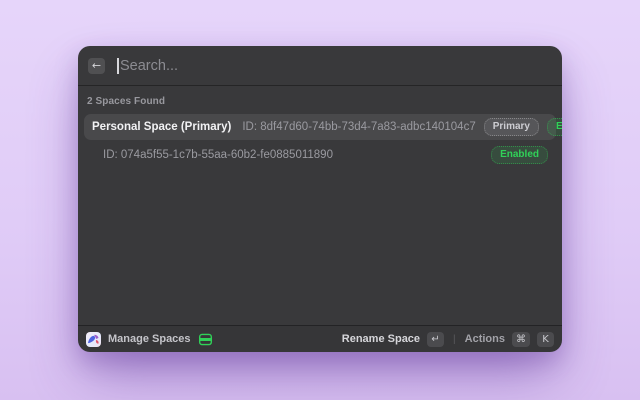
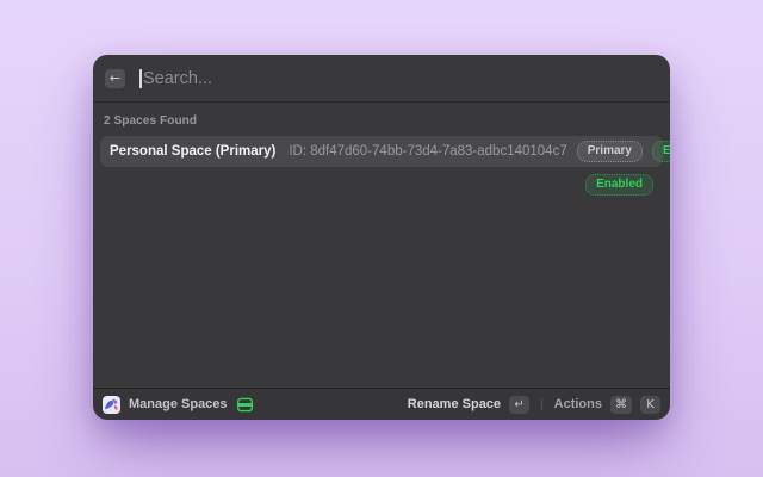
  ←
  Search...
  2 Spaces Found
  Personal Space (Primary)
  ID: 8df47d60-74bb-73d4-7a83-adbc140104c7
  Primary
- ID: 074a5f55-1c7b-55aa-60b2-fe0885011890
  Enabled
  Manage Spaces
  Rename Space
  ↵
  |
  Actions
  ⌘
  K
